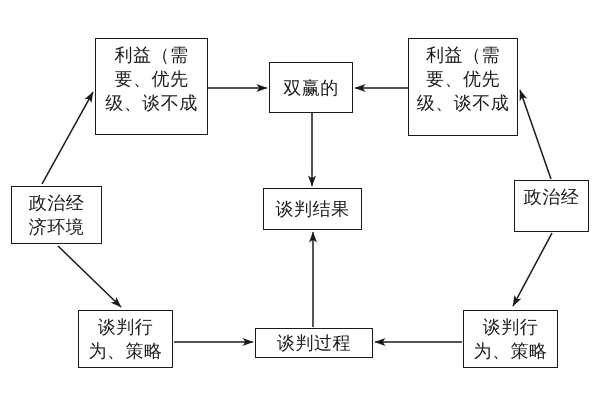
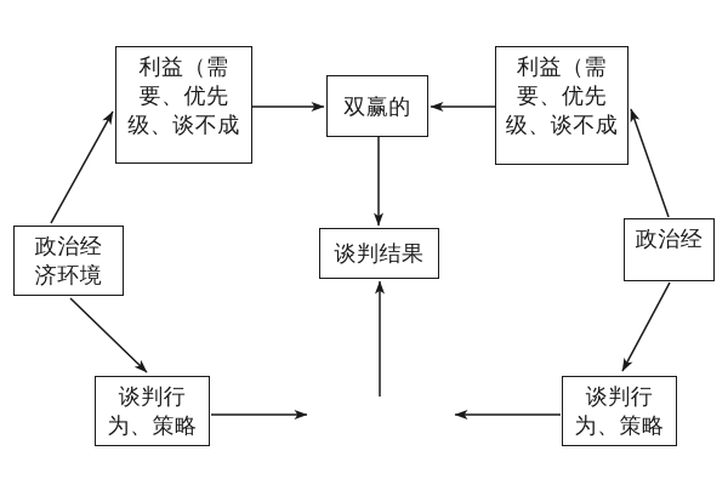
  利益（需
  要、优先
  级、谈不成
  双赢的
  利益（需
  要、优先
  级、谈不成
  政治经
  济环境
  谈判结果
  政治经
  谈判行
  为、策略
- 谈判过程
  谈判行
  为、策略
